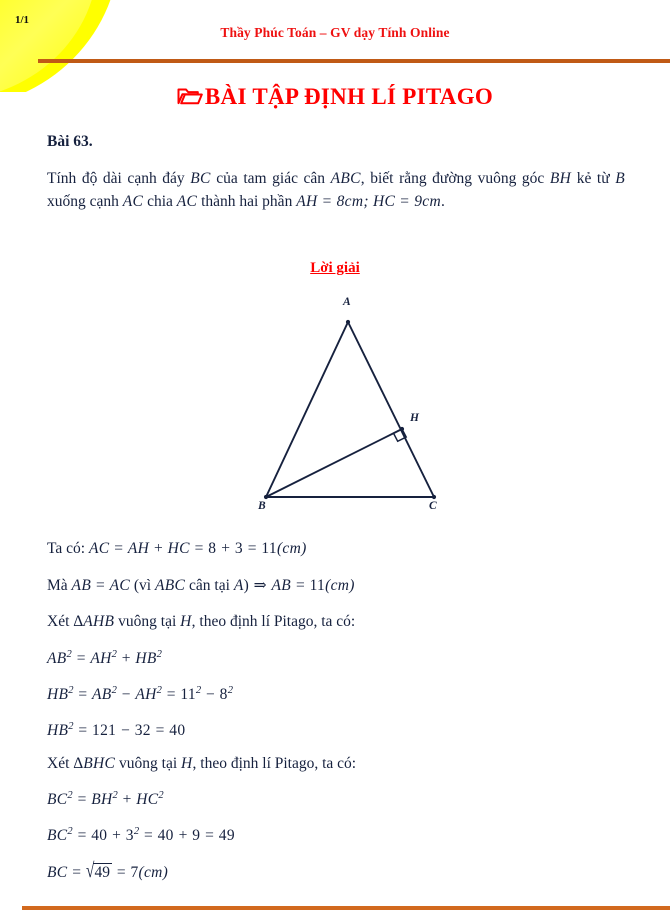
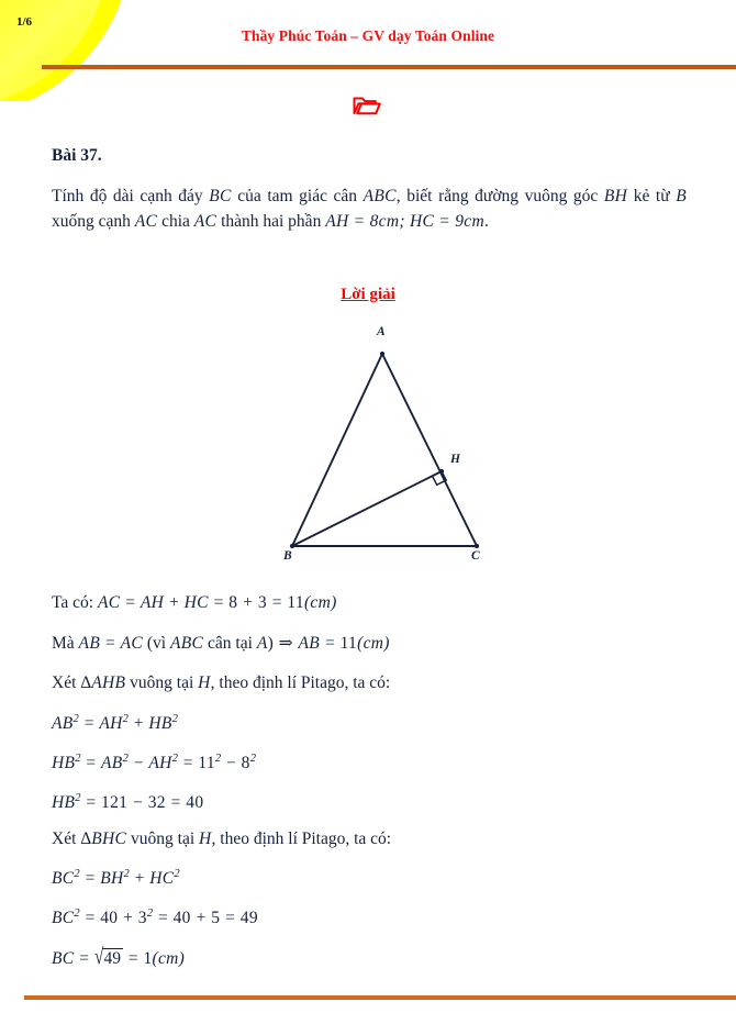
- 1/1
+ 1/6
- Thầy Phúc Toán – GV dạy Tính Online
+ Thầy Phúc Toán – GV dạy Toán Online
- BÀI TẬP ĐỊNH LÍ PITAGO
- Bài 63.
+ Bài 37.
  Tính độ dài cạnh đáy BC của tam giác cân ABC, biết rằng đường vuông góc BH kẻ từ B xuống cạnh AC chia AC thành hai phần AH = 8cm; HC = 9cm.
  Lời giải
  A
  B
  C
  H
  Ta có: AC = AH + HC = 8 + 3 = 11(cm)
  Mà AB = AC (vì ABC cân tại A) ⇒ AB = 11(cm)
  Xét ΔAHB vuông tại H, theo định lí Pitago, ta có:
  AB2 = AH2 + HB2
  HB2 = AB2 − AH2 = 112 − 82
  HB2 = 121 − 32 = 40
  Xét ΔBHC vuông tại H, theo định lí Pitago, ta có:
  BC2 = BH2 + HC2
- BC2 = 40 + 32 = 40 + 9 = 49
+ BC2 = 40 + 32 = 40 + 5 = 49
- BC = √49 = 7(cm)
+ BC = √49 = 1(cm)
